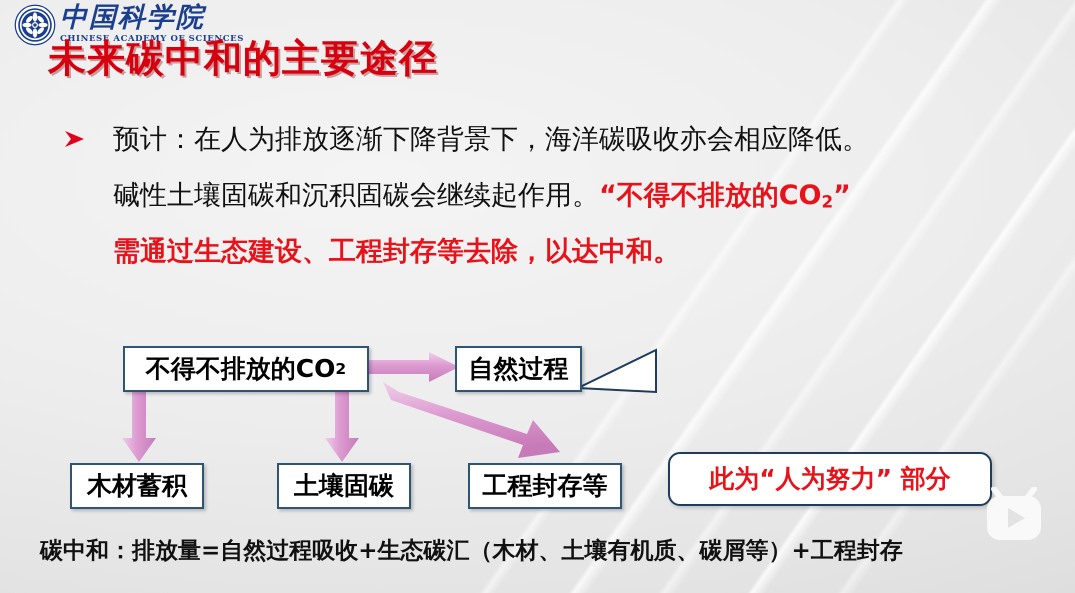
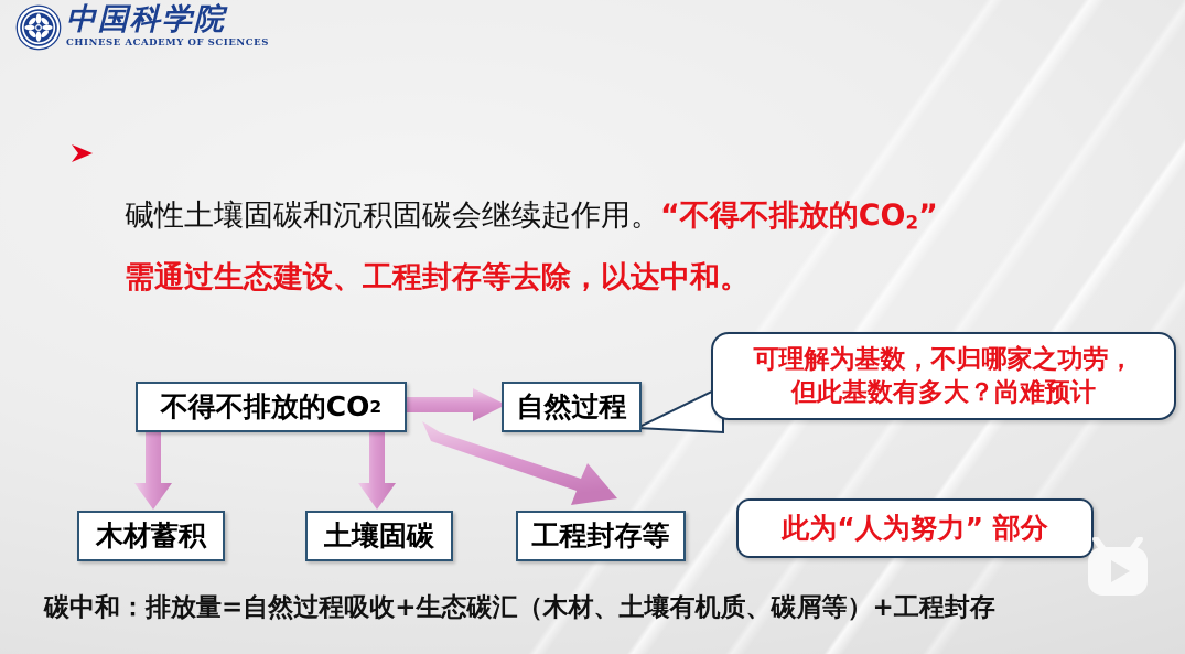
  中国科学院
  CHINESE ACADEMY OF SCIENCES
- 未来碳中和的主要途径
- 预计：在人为排放逐渐下降背景下，海洋碳吸收亦会相应降低。
  碱性土壤固碳和沉积固碳会继续起作用。“不得不排放的CO2”
  需通过生态建设、工程封存等去除，以达中和。
  不得不排放的CO
  2
  自然过程
  木材蓄积
  土壤固碳
  工程封存等
+ 可理解为基数，不归哪家之功劳，
+ 但此基数有多大？尚难预计
  此为“人为努力” 部分
  碳中和：排放量=自然过程吸收+生态碳汇（木材、土壤有机质、碳屑等）+工程封存
